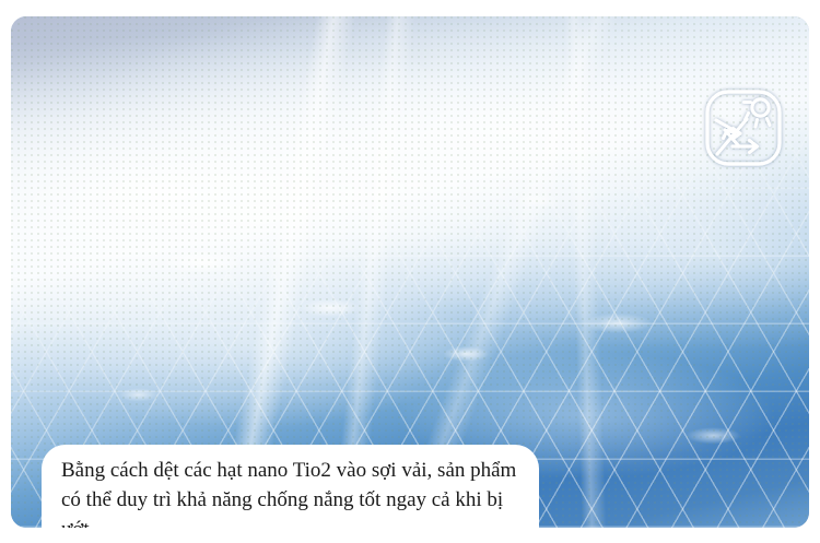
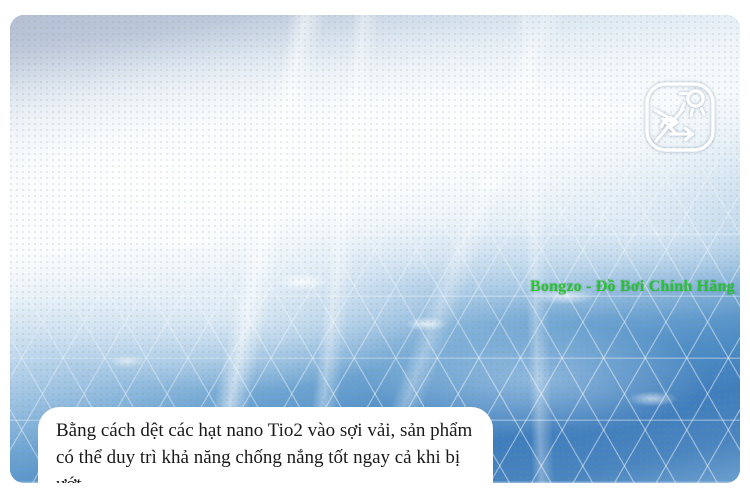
+ Bongzo - Đồ Bơi Chính Hãng
  Bằng cách dệt các hạt nano Tio2 vào sợi vải, sản phẩm có thể duy trì khả năng chống nắng tốt ngay cả khi bị
